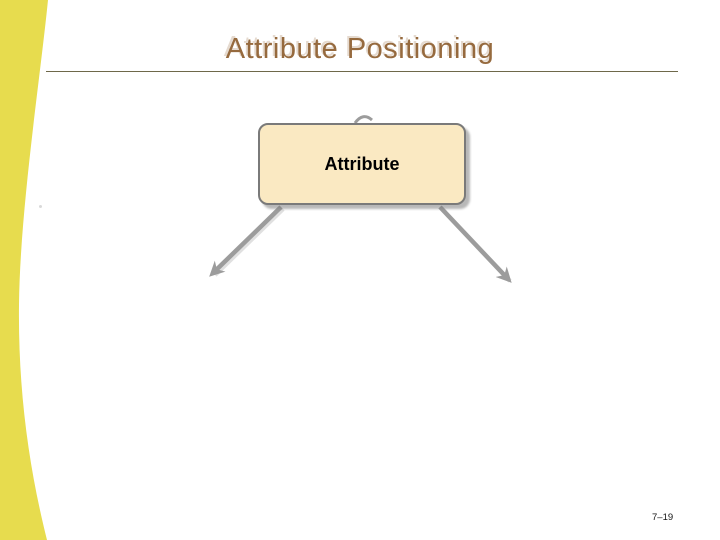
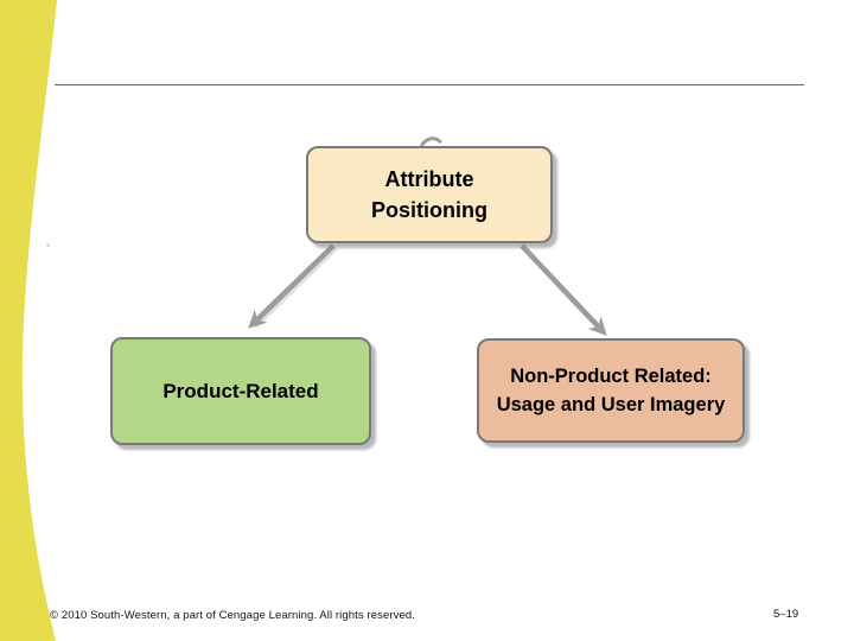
- Attribute Positioning
  Attribute
+ Positioning
+ Product-Related
+ Non-Product Related:
+ Usage and User Imagery
+ © 2010 South-Western, a part of Cengage Learning. All rights reserved.
- 7–19
+ 5–19
